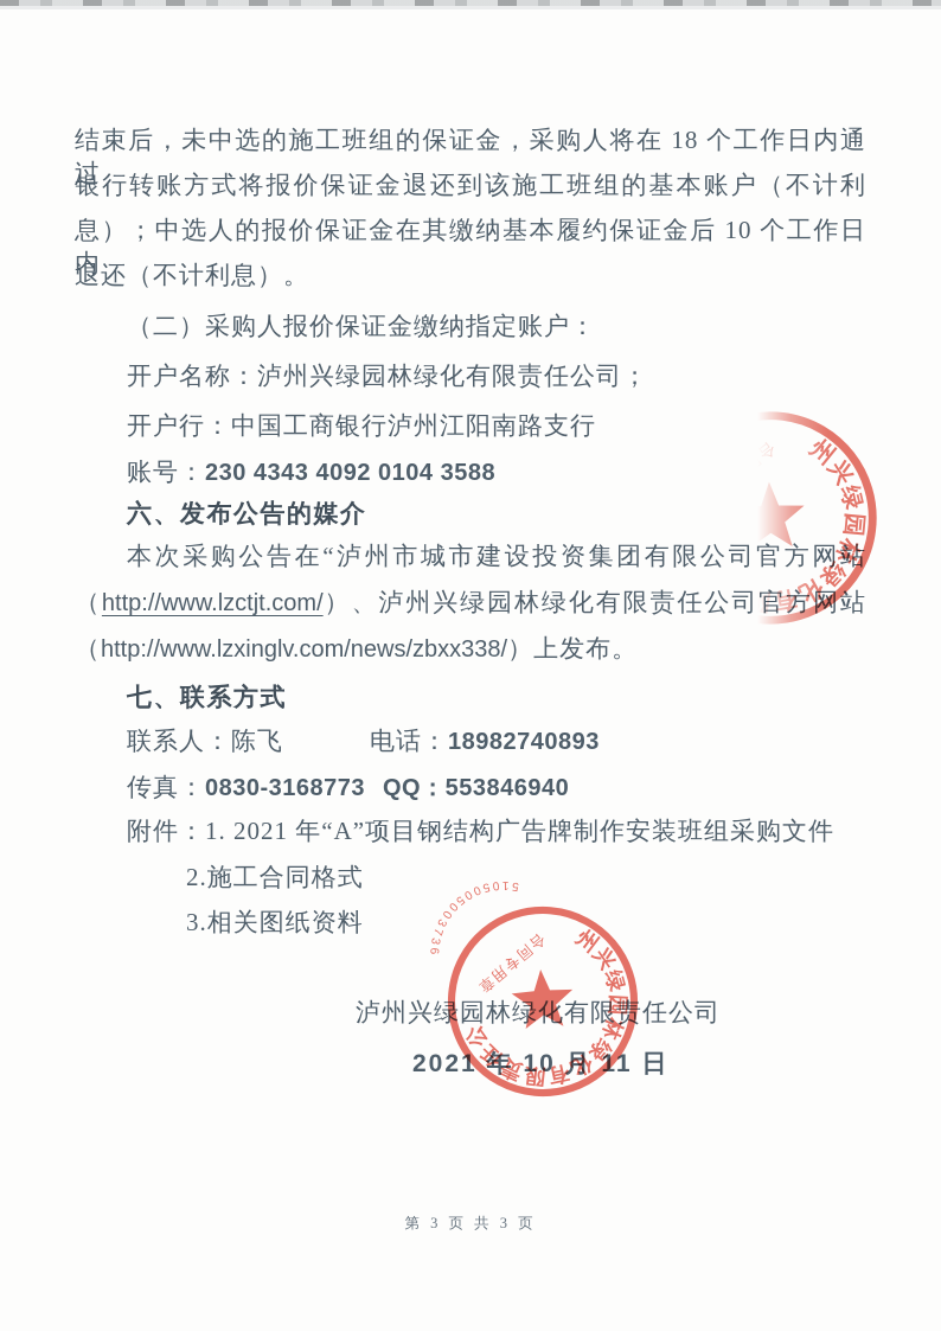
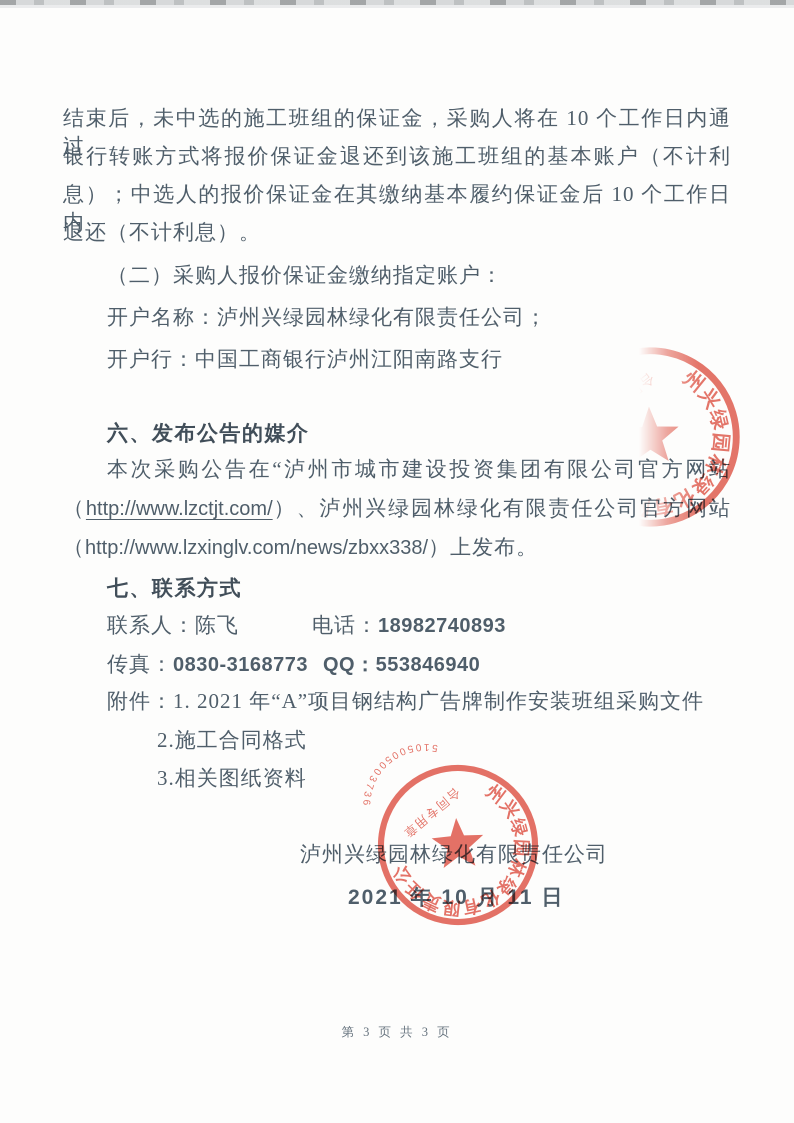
- 结束后，未中选的施工班组的保证金，采购人将在 18 个工作日内通过
+ 结束后，未中选的施工班组的保证金，采购人将在 10 个工作日内通过
  银行转账方式将报价保证金退还到该施工班组的基本账户（不计利
  息）；中选人的报价保证金在其缴纳基本履约保证金后 10 个工作日内
  退还（不计利息）。
  （二）采购人报价保证金缴纳指定账户：
  开户名称：泸州兴绿园林绿化有限责任公司；
  开户行：中国工商银行泸州江阳南路支行
- 账号：230 4343 4092 0104 3588
  六、发布公告的媒介
  本次采购公告在“泸州市城市建设投资集团有限公司官方网站
  （http://www.lzctjt.com/）、泸州兴绿园林绿化有限责任公司官方网站
  （http://www.lzxinglv.com/news/zbxx338/）上发布。
  七、联系方式
  联系人：陈飞
  电话：18982740893
  传真：0830-3168773
  QQ：553846940
  附件：1. 2021 年“A”项目钢结构广告牌制作安装班组采购文件
  2.施工合同格式
  3.相关图纸资料
  泸州兴绿园林绿化有限责任公司
  2021 年 10 月 11 日
  第 3 页 共 3 页
